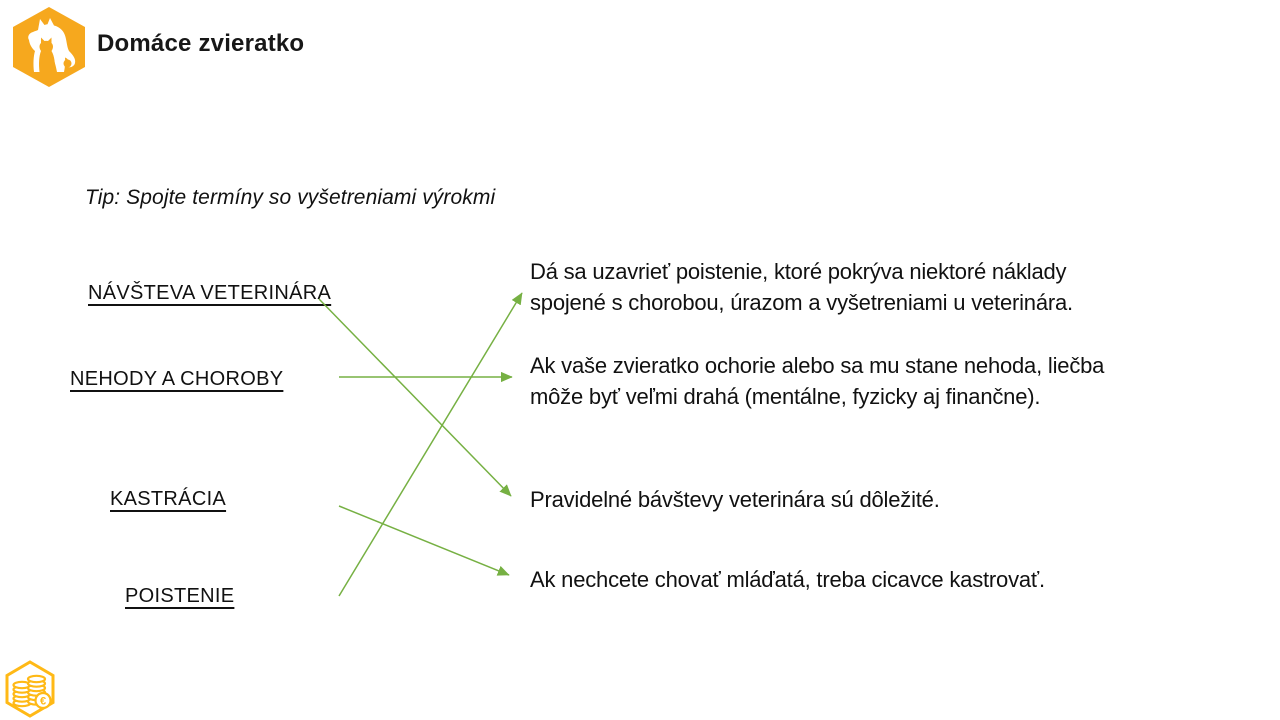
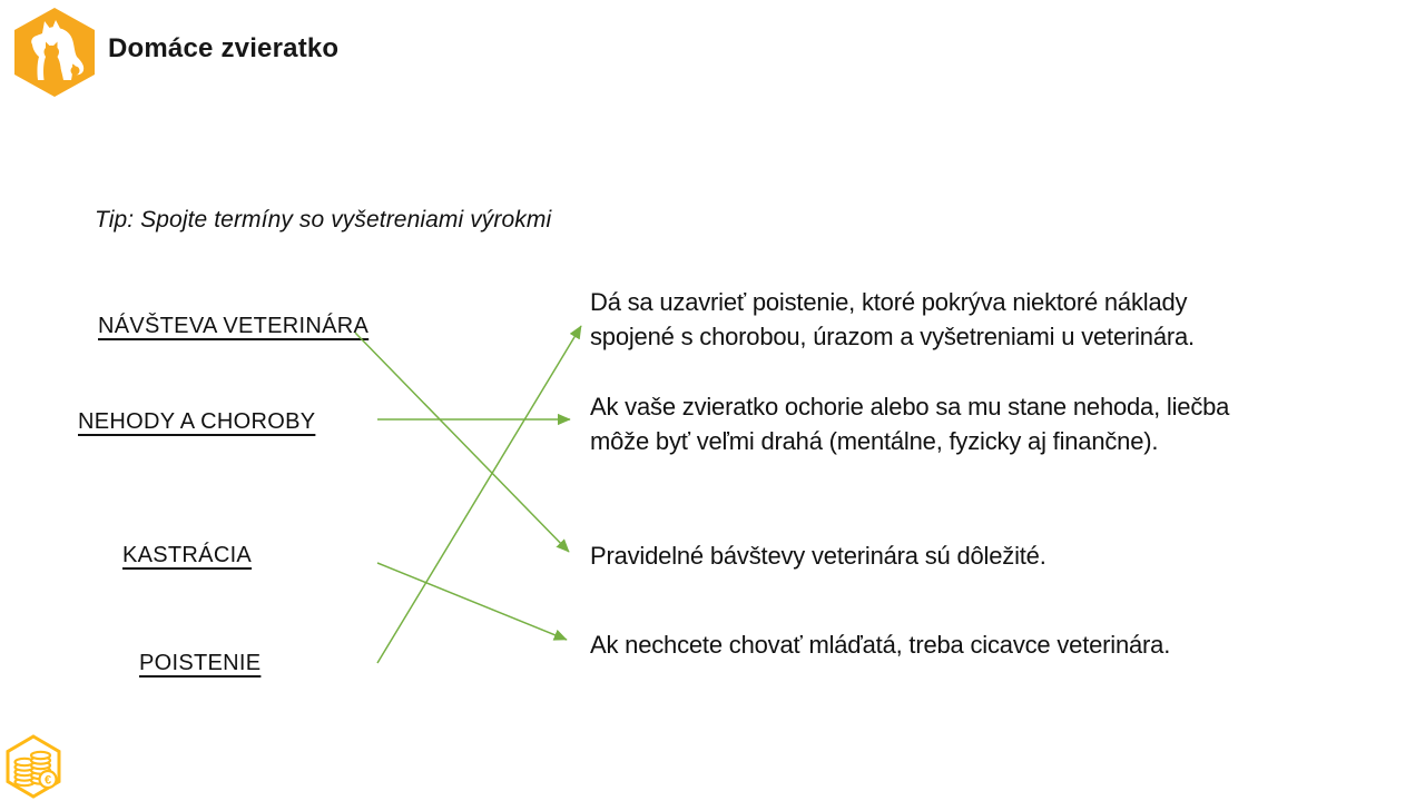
  Domáce zvieratko
  Tip: Spojte termíny so vyšetreniami výrokmi
  NÁVŠTEVA VETERINÁRA
  NEHODY A CHOROBY
  KASTRÁCIA
  POISTENIE
  Dá sa uzavrieť poistenie, ktoré pokrýva niektoré náklady
  spojené s chorobou, úrazom a vyšetreniami u veterinára.
  Ak vaše zvieratko ochorie alebo sa mu stane nehoda, liečba
  môže byť veľmi drahá (mentálne, fyzicky aj finančne).
  Pravidelné bávštevy veterinára sú dôležité.
- Ak nechcete chovať mláďatá, treba cicavce kastrovať.
+ Ak nechcete chovať mláďatá, treba cicavce veterinára.
  €
